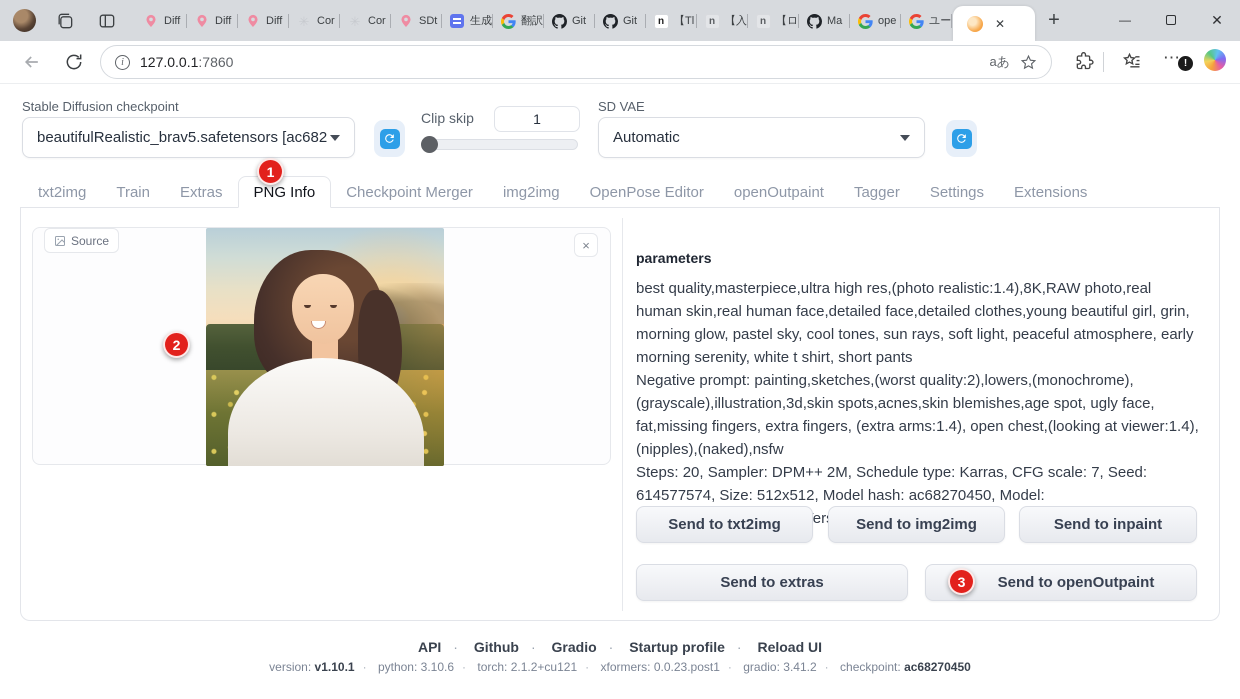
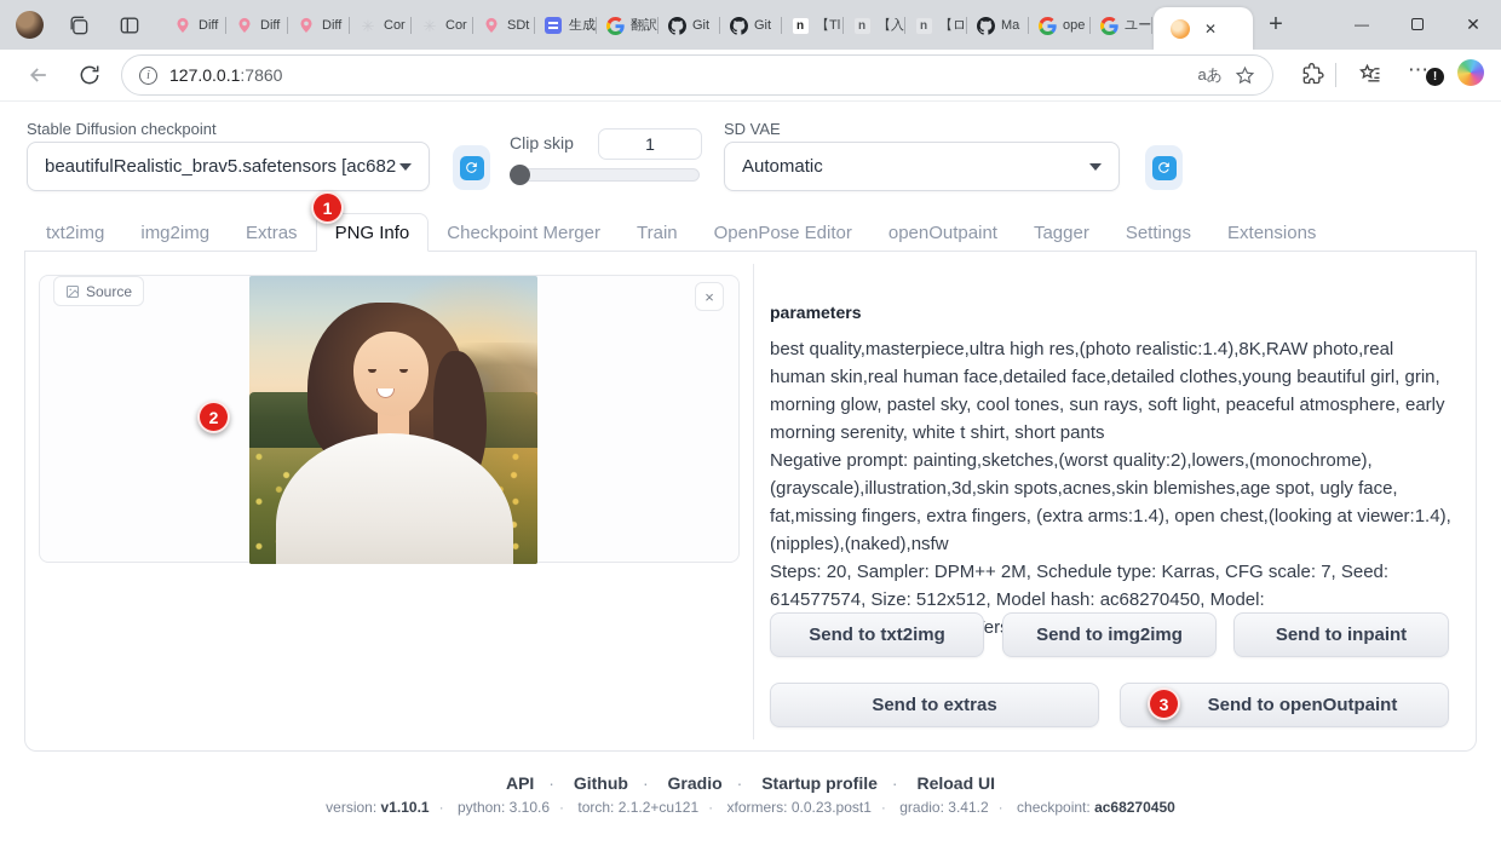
  Diff
  Diff
  Diff
  Cor
  Cor
  SDt
  生成
  翻訳
  Git
  Git
  n
  【Tl
  n
  【入
  n
  【ロ
  Ma
  ope
  ユー
  ✕
  +
  —
  ✕
  i
  127.0.0.1:7860
  aあ
  ⋯
  !
  Stable Diffusion checkpoint
  beautifulRealistic_brav5.safetensors [ac682
  Clip skip
  1
  SD VAE
  Automatic
  txt2img
- Train
+ img2img
  Extras
  PNG Info
  Checkpoint Merger
- img2img
+ Train
  OpenPose Editor
  openOutpaint
  Tagger
  Settings
  Extensions
  Source
  ×
  parameters
  best quality,masterpiece,ultra high res,(photo realistic:1.4),8K,RAW photo,real human skin,real human face,detailed face,detailed clothes,young beautiful girl, grin, morning glow, pastel sky, cool tones, sun rays, soft light, peaceful atmosphere, early morning serenity, white t shirt, short pants
  Negative prompt: painting,sketches,(worst quality:2),lowers,(monochrome),(grayscale),illustration,3d,skin spots,acnes,skin blemishes,age spot, ugly face, fat,missing fingers, extra fingers, (extra arms:1.4), open chest,(looking at viewer:1.4),(nipples),(naked),nsfw
  Steps: 20, Sampler: DPM++ 2M, Schedule type: Karras, CFG scale: 7, Seed: 614577574, Size: 512x512, Model hash: ac68270450, Model: er
  Send to txt2img
  Send to img2img
  Send to inpaint
  Send to extras
  Send to openOutpaint
  API · Github · Gradio · Startup profile · Reload UI
  version: v1.10.1 · python: 3.10.6 · torch: 2.1.2+cu121 · xformers: 0.0.23.post1 · gradio: 3.41.2 · checkpoint: ac68270450
  1
  2
  3
